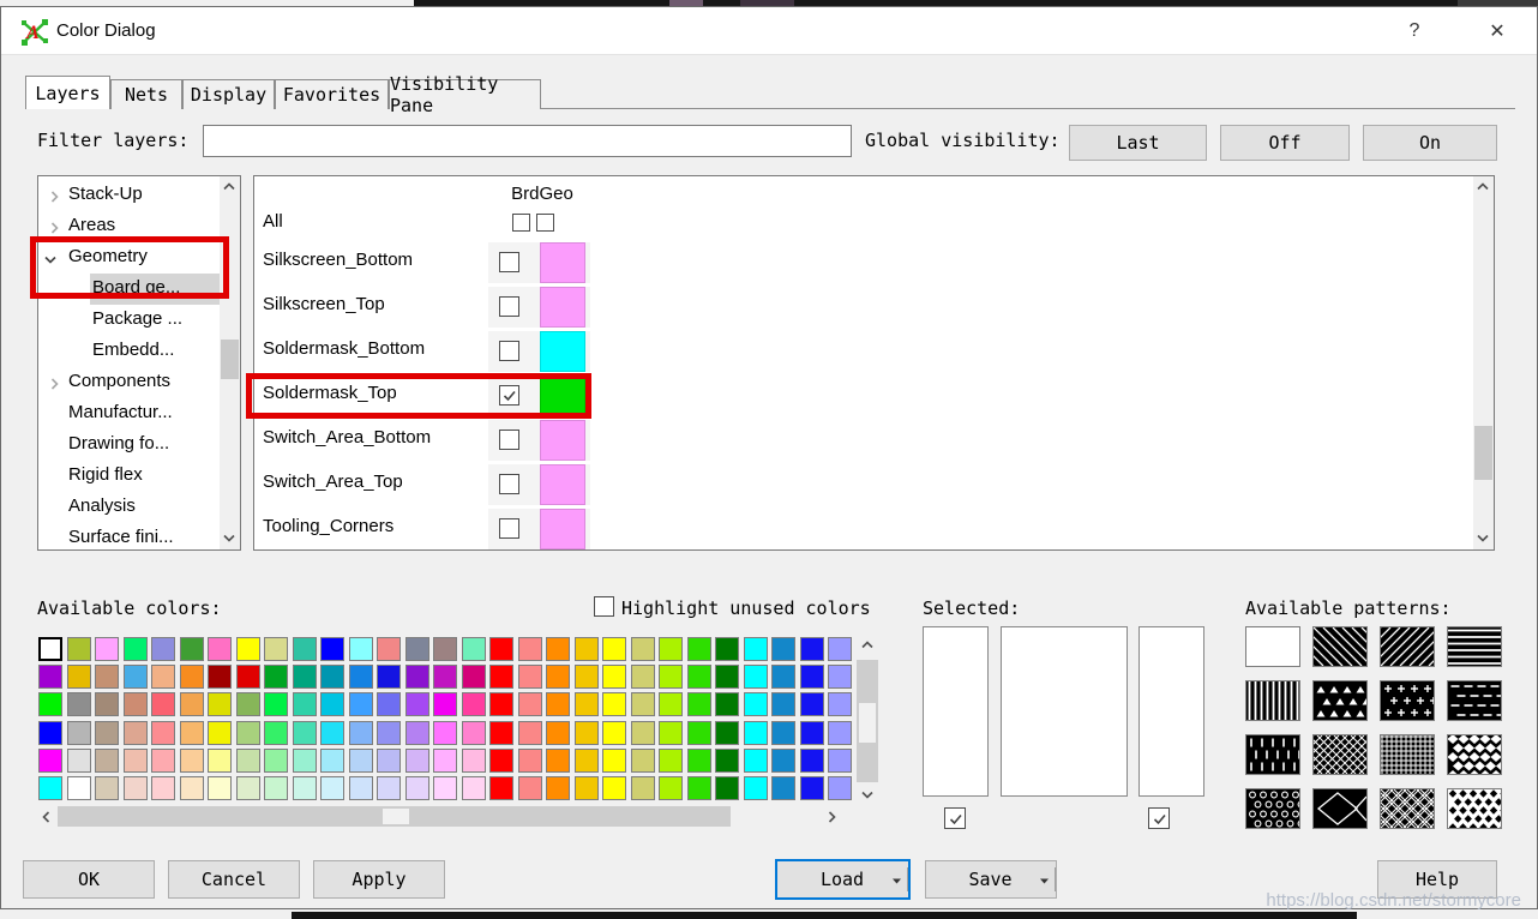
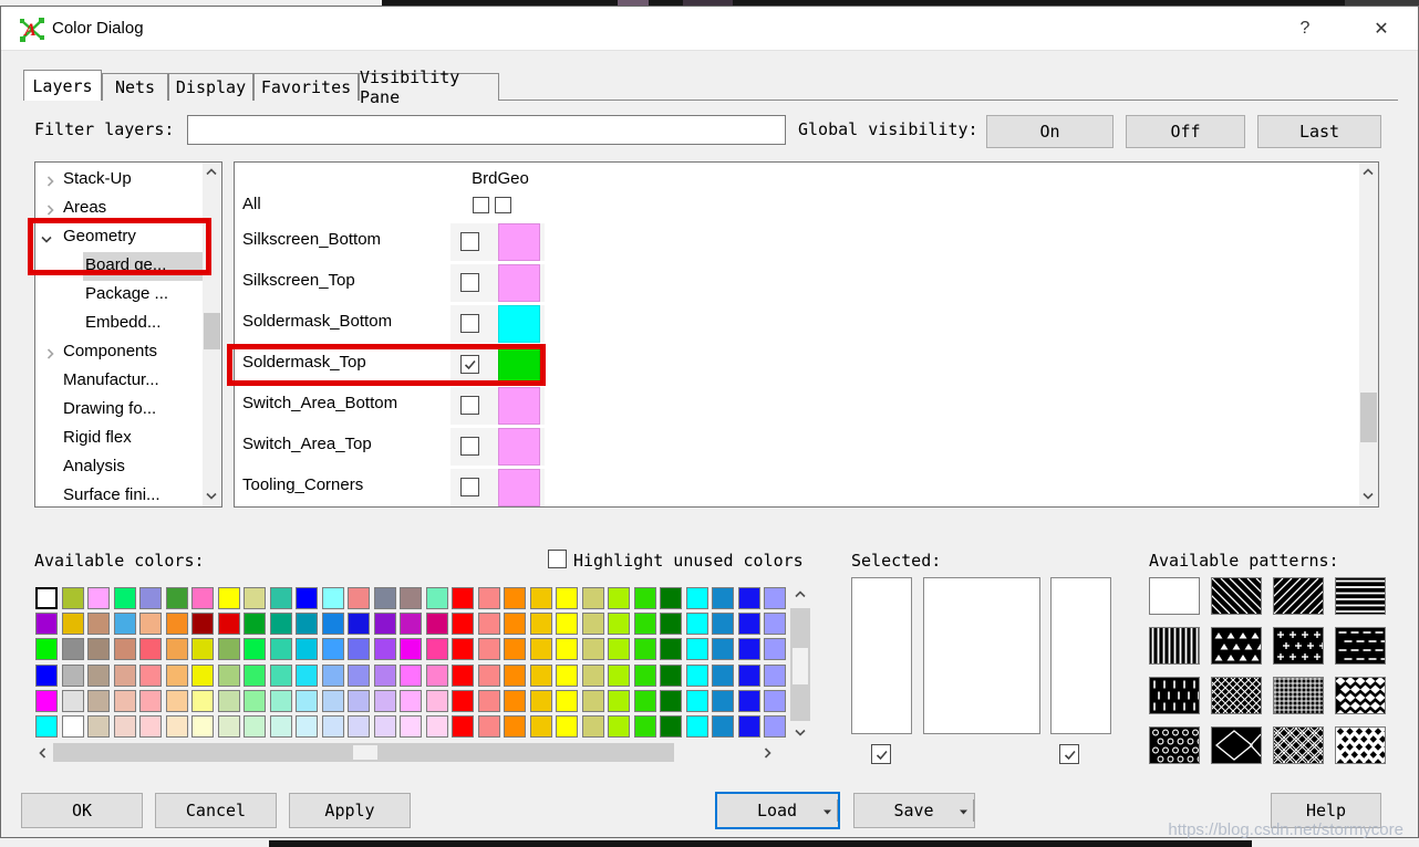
  A
  Color Dialog
  ?
  ✕
  Layers
  Nets
  Display
  Favorites
  Visibility Pane
  Filter layers:
  Global visibility:
- Last
+ On
  Off
- On
+ Last
  Stack-Up
  Areas
  Geometry
  Board ge...
  Package ...
  Embedd...
  Components
  Manufactur...
  Drawing fo...
  Rigid flex
  Analysis
  Surface fini...
  BrdGeo
  All
  Silkscreen_Bottom
  Silkscreen_Top
  Soldermask_Bottom
  Soldermask_Top
  Switch_Area_Bottom
  Switch_Area_Top
  Tooling_Corners
  Available colors:
  Highlight unused colors
  Selected:
  Available patterns:
  OK
  Cancel
  Apply
  Load
  Save
  Help
  https://blog.csdn.net/stormycore
